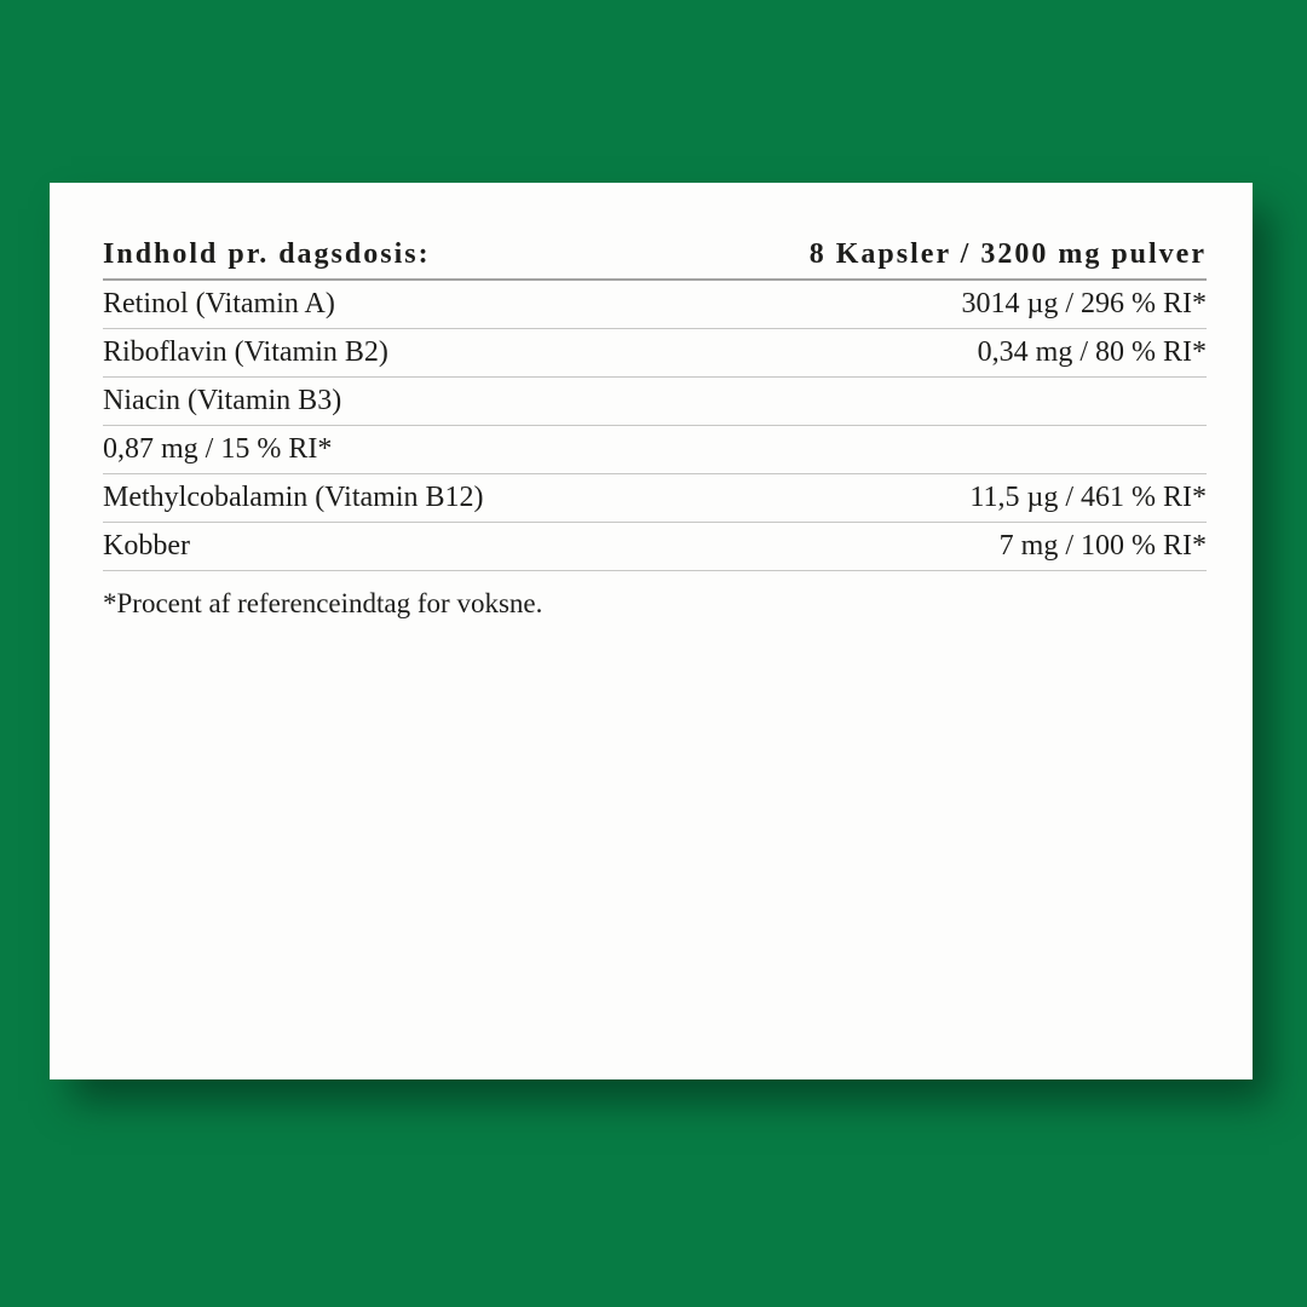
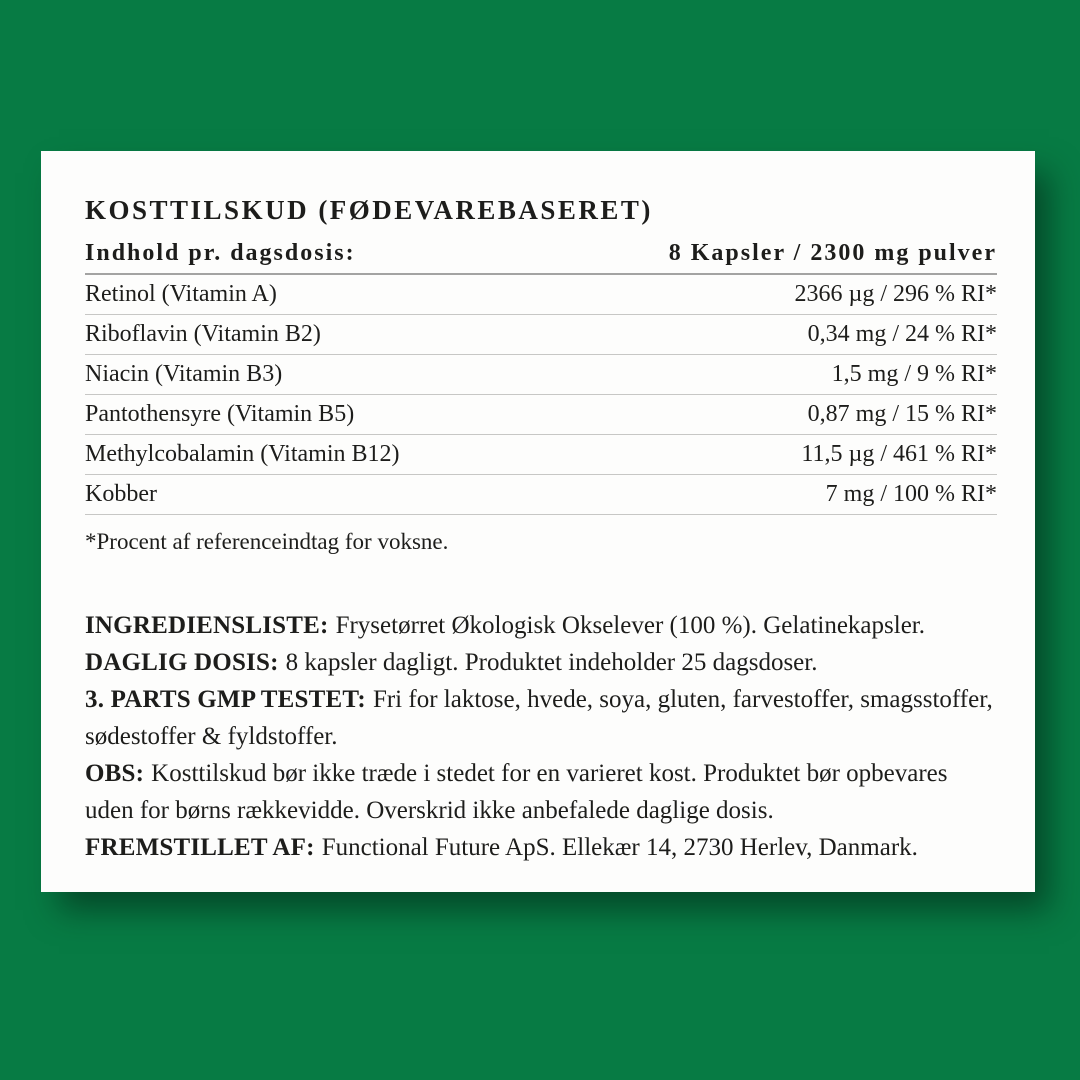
+ KOSTTILSKUD (FØDEVAREBASERET)
  Indhold pr. dagsdosis:
- 8 Kapsler / 3200 mg pulver
+ 8 Kapsler / 2300 mg pulver
  Retinol (Vitamin A)
- 3014 µg / 296 % RI*
+ 2366 µg / 296 % RI*
  Riboflavin (Vitamin B2)
- 0,34 mg / 80 % RI*
+ 0,34 mg / 24 % RI*
  Niacin (Vitamin B3)
+ 1,5 mg / 9 % RI*
+ Pantothensyre (Vitamin B5)
  0,87 mg / 15 % RI*
  Methylcobalamin (Vitamin B12)
  11,5 µg / 461 % RI*
  Kobber
  7 mg / 100 % RI*
  *Procent af referenceindtag for voksne.
+ INGREDIENSLISTE: Frysetørret Økologisk Okselever (100 %). Gelatinekapsler.
+ DAGLIG DOSIS: 8 kapsler dagligt. Produktet indeholder 25 dagsdoser.
+ 3. PARTS GMP TESTET: Fri for laktose, hvede, soya, gluten, farvestoffer, smagsstoffer, sødestoffer & fyldstoffer.
+ OBS: Kosttilskud bør ikke træde i stedet for en varieret kost. Produktet bør opbevares uden for børns rækkevidde. Overskrid ikke anbefalede daglige dosis.
+ FREMSTILLET AF: Functional Future ApS. Ellekær 14, 2730 Herlev, Danmark.
